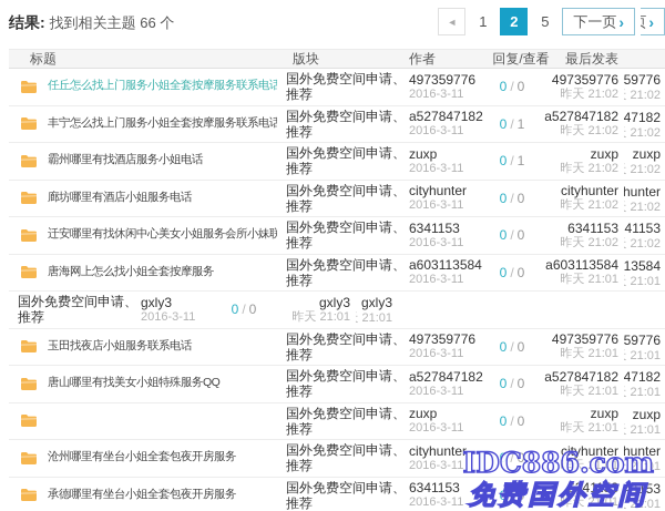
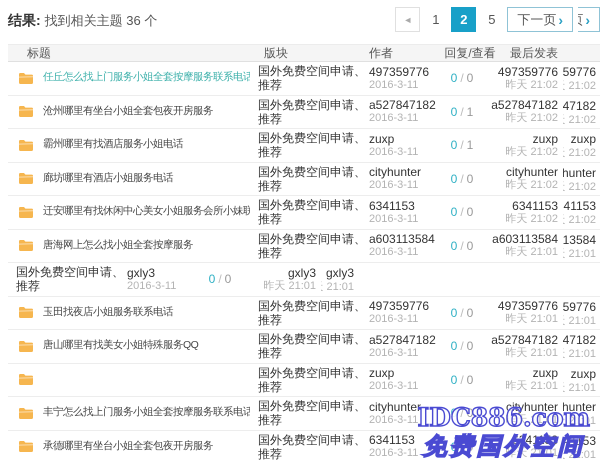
- 结果: 找到相关主题 66 个
+ 结果: 找到相关主题 36 个
  ◄
  1
  2
  5
  下一页
  ›
  ›
  标题
  版块
  作者
  回复/查看
  最后发表
  任丘怎么找上门服务小姐全套按摩服务联系电话
  国外免费空间申请、
  推荐
  497359776
  2016-3-11
  0
  /
  0
  497359776
  昨天 21:02
  21:02
- 丰宁怎么找上门服务小姐全套按摩服务联系电话
+ 沧州哪里有坐台小姐全套包夜开房服务
  国外免费空间申请、
  推荐
  a527847182
  2016-3-11
  0
  /
  1
  a527847182
  昨天 21:02
  21:02
  霸州哪里有找酒店服务小姐电话
  国外免费空间申请、
  推荐
  zuxp
  2016-3-11
  0
  /
  1
  zuxp
  昨天 21:02
  zuxp
  21:02
  廊坊哪里有酒店小姐服务电话
  国外免费空间申请、
  推荐
  cityhunter
  2016-3-11
  0
  /
  0
  cityhunter
  昨天 21:02
  21:02
  迁安哪里有找休闲中心美女小姐服务会所小妹联
  国外免费空间申请、
  推荐
  6341153
  2016-3-11
  0
  /
  0
  6341153
  昨天 21:02
  41153
  21:02
  唐海网上怎么找小姐全套按摩服务
  国外免费空间申请、
  推荐
  a603113584
  2016-3-11
  0
  /
  0
  a603113584
  昨天 21:01
  21:01
  国外免费空间申请、
  推荐
  gxly3
  2016-3-11
  0
  /
  0
  gxly3
  昨天 21:01
  gxly3
  21:01
  玉田找夜店小姐服务联系电话
  国外免费空间申请、
  推荐
  497359776
  2016-3-11
  0
  /
  0
  497359776
  昨天 21:01
  21:01
  唐山哪里有找美女小姐特殊服务QQ
  国外免费空间申请、
  推荐
  a527847182
  2016-3-11
  0
  /
  0
  a527847182
  昨天 21:01
  21:01
  国外免费空间申请、
  推荐
  zuxp
  2016-3-11
  0
  /
  0
  zuxp
  昨天 21:01
  zuxp
  21:01
- 沧州哪里有坐台小姐全套包夜开房服务
+ 丰宁怎么找上门服务小姐全套按摩服务联系电话
  国外免费空间申请、
  推荐
  cityhunter
  2016-3-11
  0
  /
  0
  cityhunter
  昨天 21:01
  21:01
  承德哪里有坐台小姐全套包夜开房服务
  国外免费空间申请、
  推荐
  6341153
  2016-3-11
  0
  /
  0
  6341153
  昨天 21:01
  41153
  21:01
  IDC886.com
  免费国外空间
